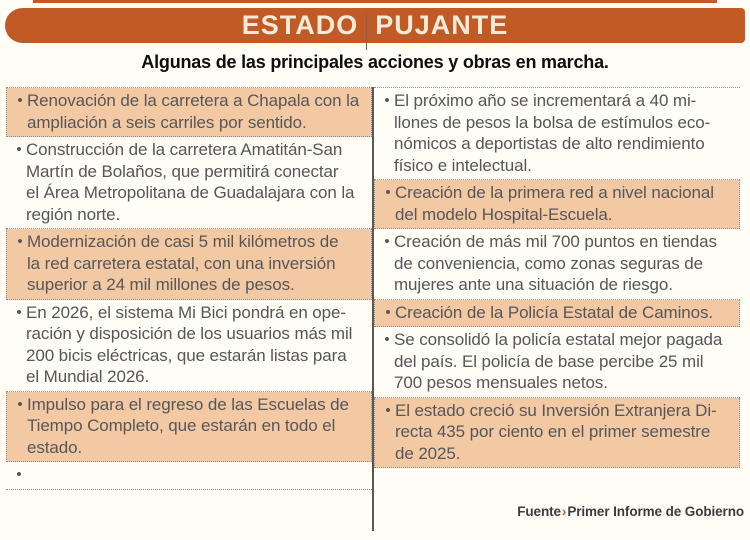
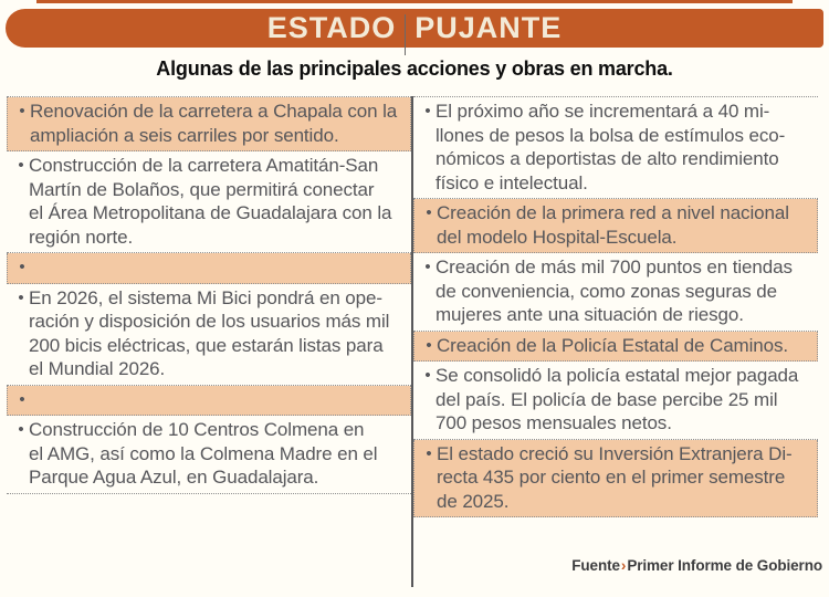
  ESTADO
  PUJANTE
  Algunas de las principales acciones y obras en marcha.
  •
  Renovación de la carretera a Chapala con la
  ampliación a seis carriles por sentido.
  •
  Construcción de la carretera Amatitán-San
  Martín de Bolaños, que permitirá conectar
  el Área Metropolitana de Guadalajara con la
  región norte.
  •
- Modernización de casi 5 mil kilómetros de
- la red carretera estatal, con una inversión
- superior a 24 mil millones de pesos.
  •
  En 2026, el sistema Mi Bici pondrá en ope-
  ración y disposición de los usuarios más mil
  200 bicis eléctricas, que estarán listas para
  el Mundial 2026.
  •
- Impulso para el regreso de las Escuelas de
- Tiempo Completo, que estarán en todo el
- estado.
  •
+ Construcción de 10 Centros Colmena en
+ el AMG, así como la Colmena Madre en el
+ Parque Agua Azul, en Guadalajara.
  •
  El próximo año se incrementará a 40 mi-
  llones de pesos la bolsa de estímulos eco-
  nómicos a deportistas de alto rendimiento
  físico e intelectual.
  •
  Creación de la primera red a nivel nacional
  del modelo Hospital-Escuela.
  •
  Creación de más mil 700 puntos en tiendas
  de conveniencia, como zonas seguras de
  mujeres ante una situación de riesgo.
  •
  Creación de la Policía Estatal de Caminos.
  •
  Se consolidó la policía estatal mejor pagada
  del país. El policía de base percibe 25 mil
  700 pesos mensuales netos.
  •
  El estado creció su Inversión Extranjera Di-
  recta 435 por ciento en el primer semestre
  de 2025.
  Fuente›Primer Informe de Gobierno
